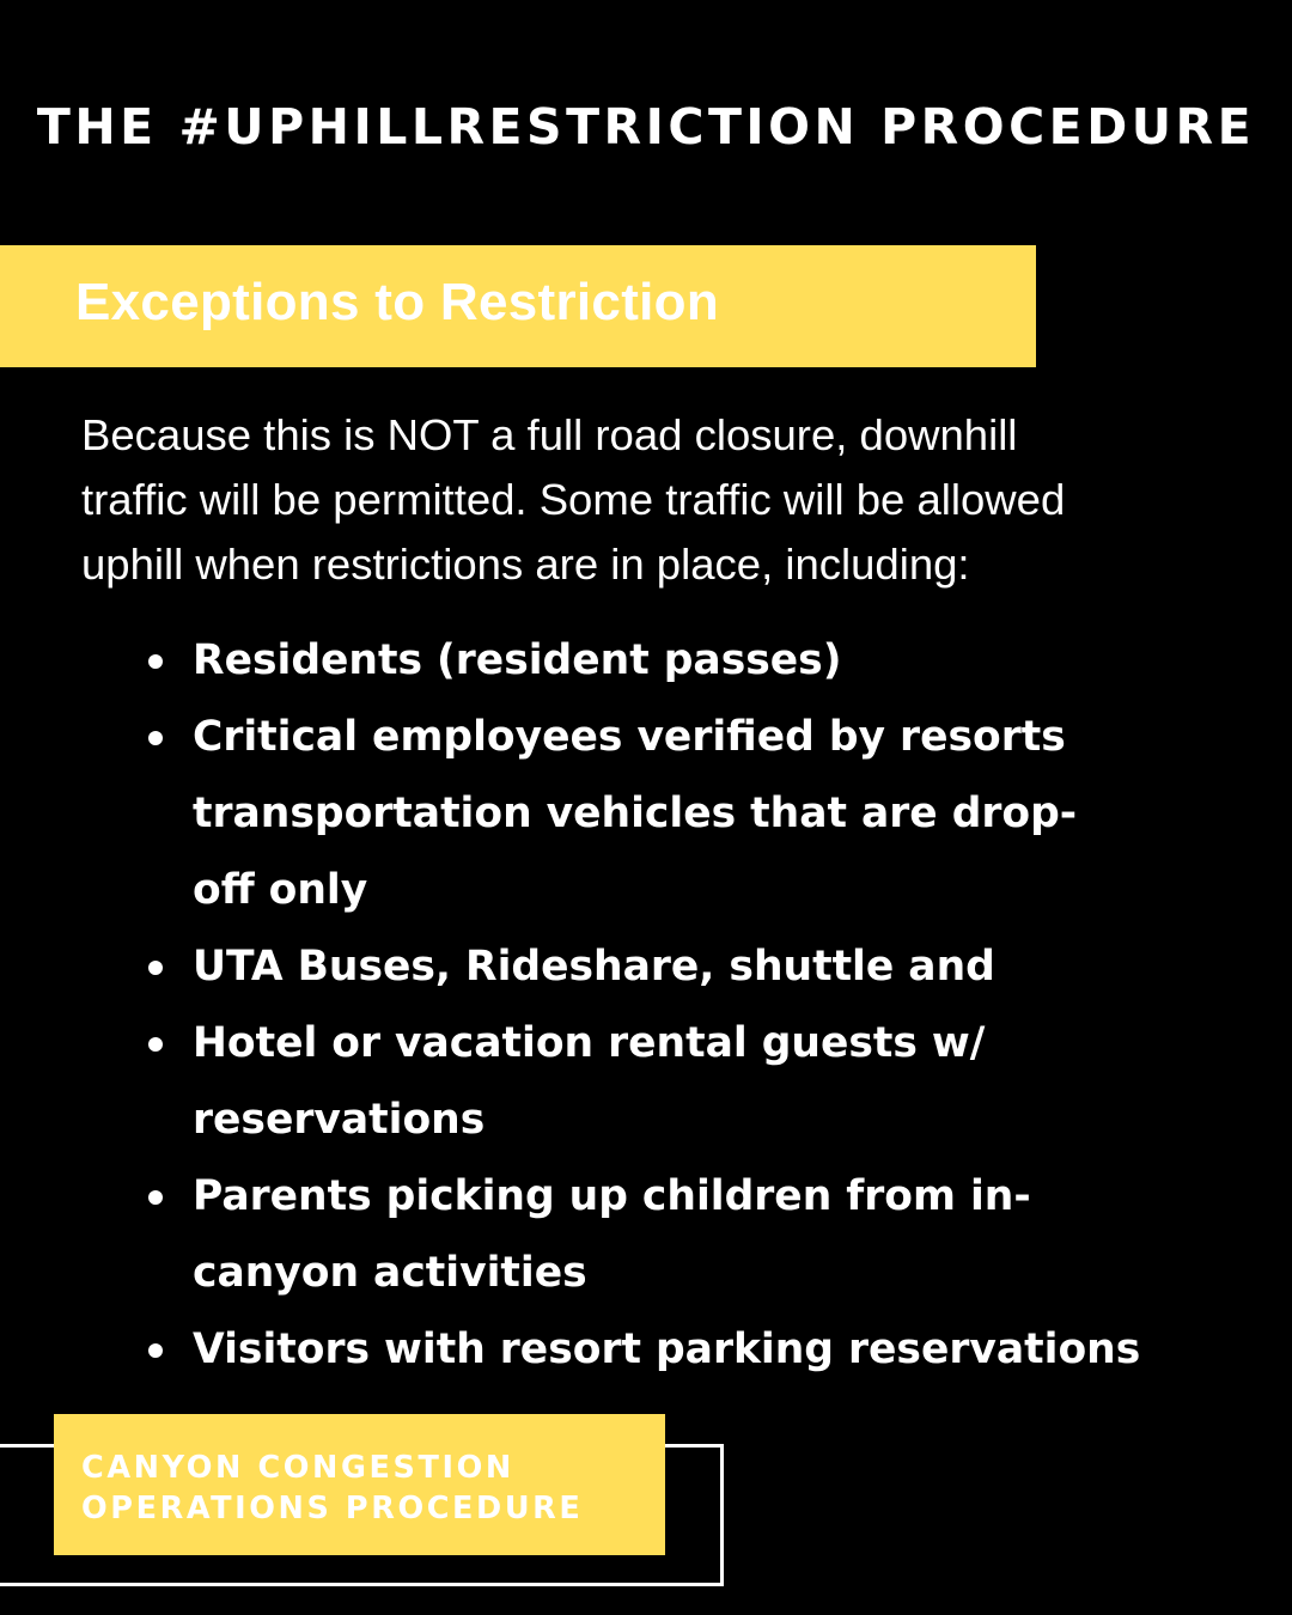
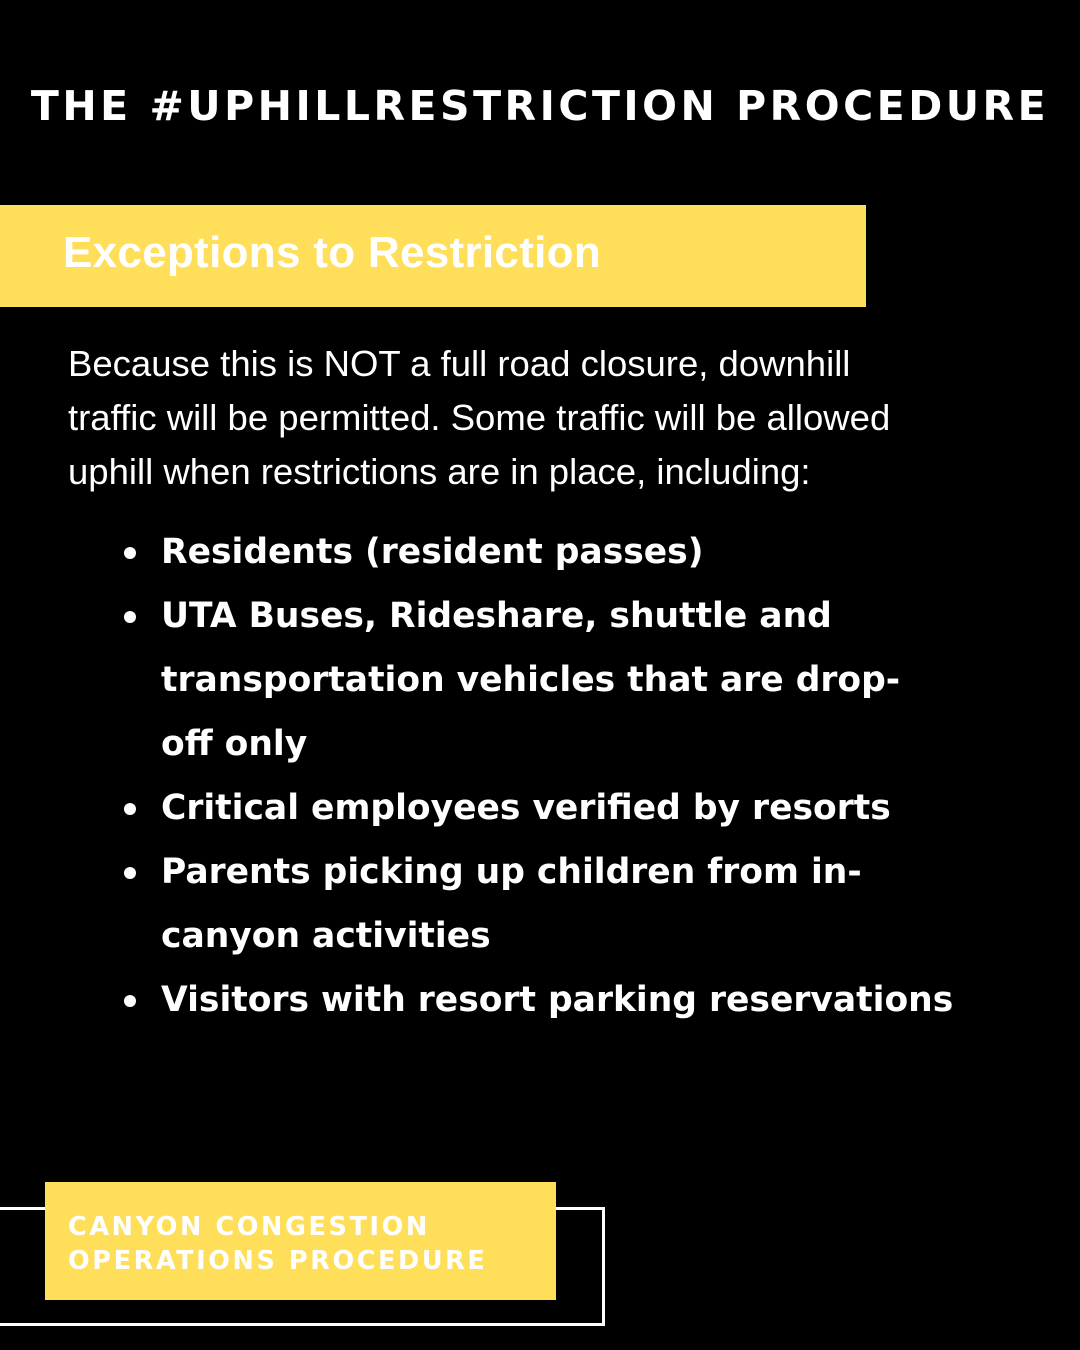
  THE #UPHILLRESTRICTION PROCEDURE
  Exceptions to Restriction
  Because this is NOT a full road closure, downhill
  traffic will be permitted. Some traffic will be allowed
  uphill when restrictions are in place, including:
  Residents (resident passes)
- Critical employees verified by resorts
+ UTA Buses, Rideshare, shuttle and
  transportation vehicles that are drop-
  off only
- UTA Buses, Rideshare, shuttle and
+ Critical employees verified by resorts
- Hotel or vacation rental guests w/
- reservations
  Parents picking up children from in-
  canyon activities
  Visitors with resort parking reservations
  CANYON CONGESTION
  OPERATIONS PROCEDURE
